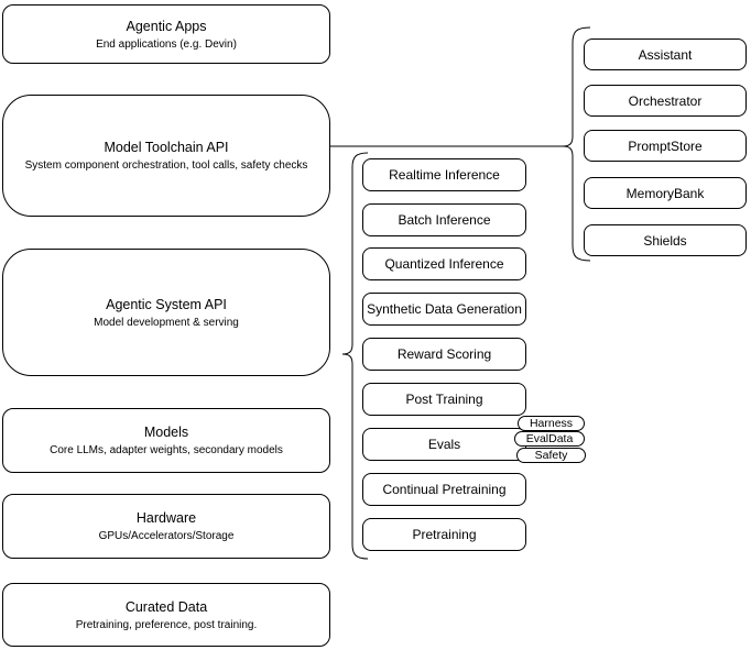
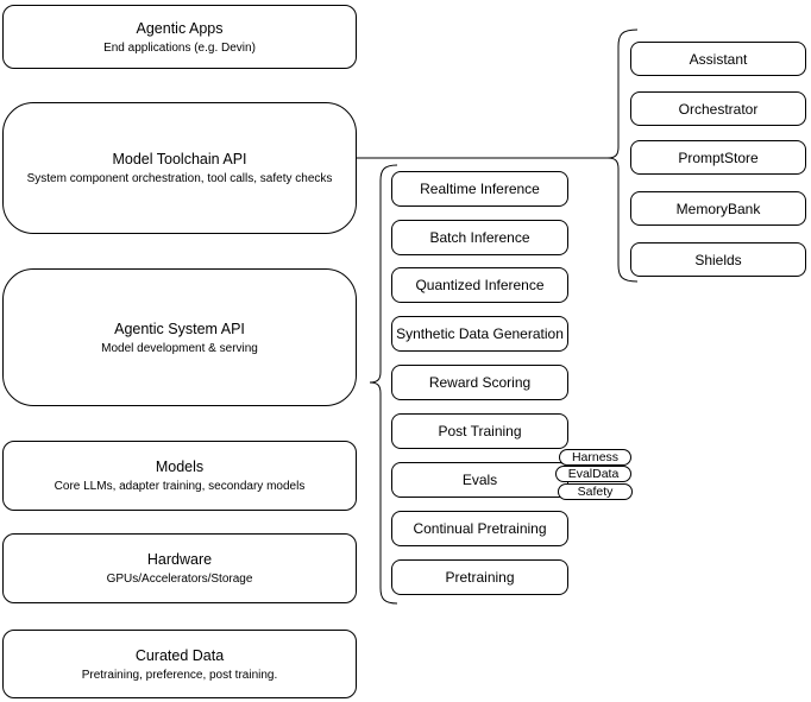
  Agentic Apps
  End applications (e.g. Devin)
  Model Toolchain API
  System component orchestration, tool calls, safety checks
  Agentic System API
  Model development & serving
  Models
- Core LLMs, adapter weights, secondary models
+ Core LLMs, adapter training, secondary models
  Hardware
  GPUs/Accelerators/Storage
  Curated Data
  Pretraining, preference, post training.
  Realtime Inference
  Batch Inference
  Quantized Inference
  Synthetic Data Generation
  Reward Scoring
  Post Training
  Evals
  Continual Pretraining
  Pretraining
  Harness
  EvalData
  Safety
  Assistant
  Orchestrator
  PromptStore
  MemoryBank
  Shields
